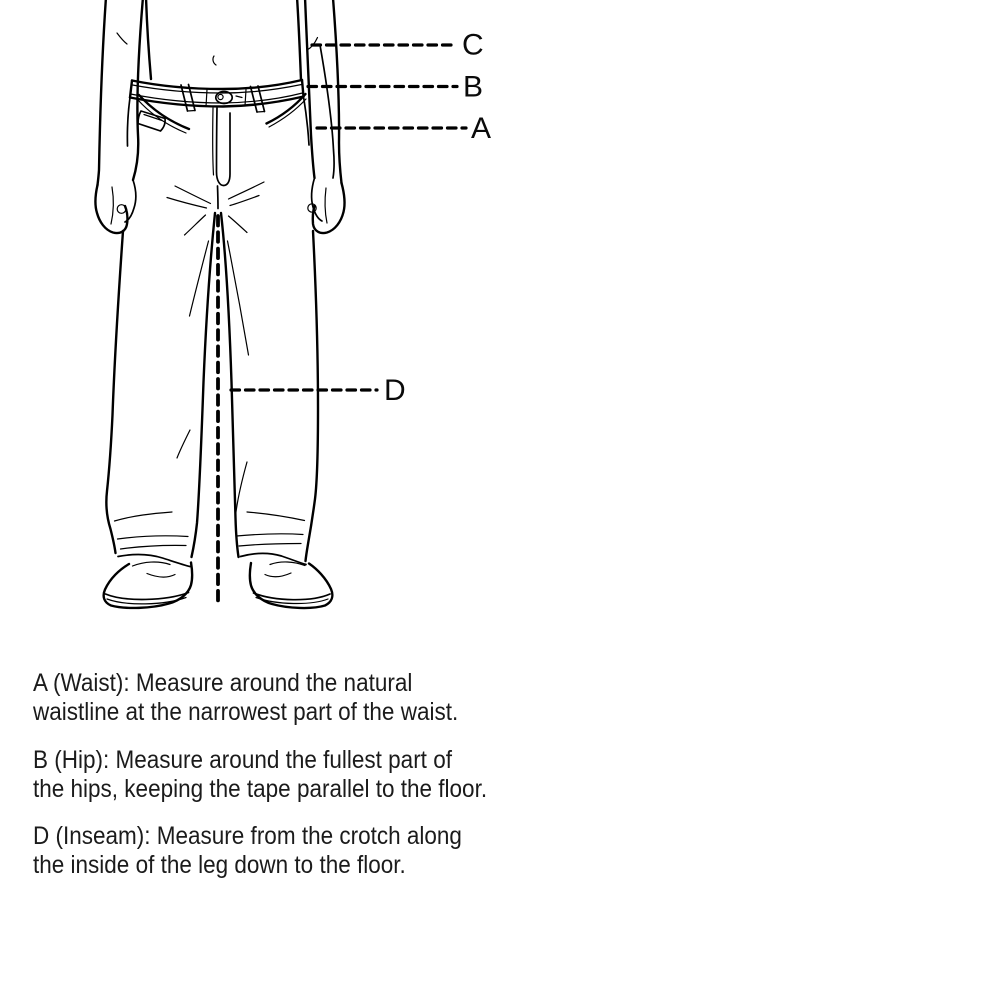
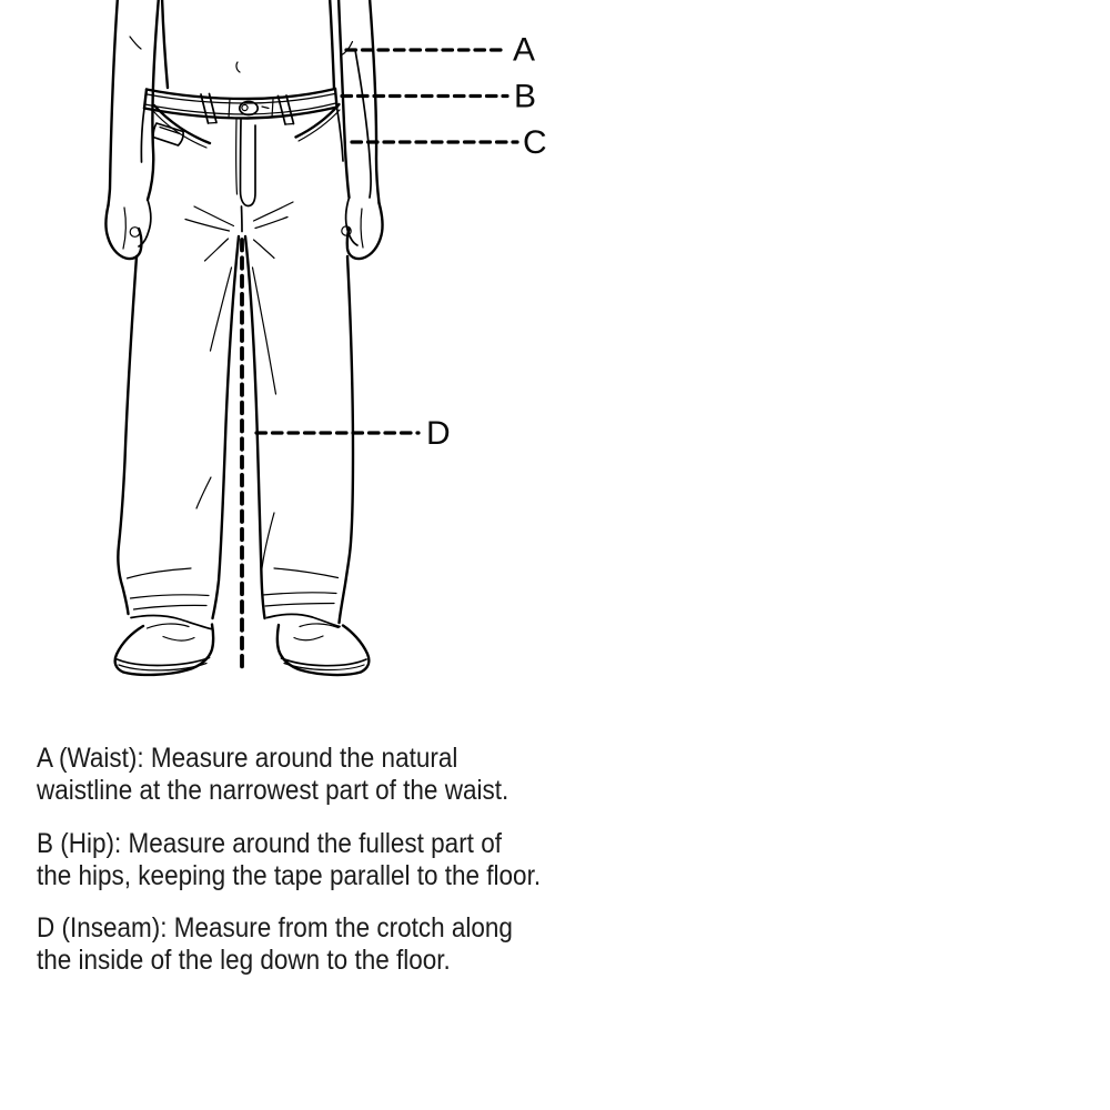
- C
+ A
  B
- A
+ C
  D
  A (Waist): Measure around the natural
  waistline at the narrowest part of the waist.
  B (Hip): Measure around the fullest part of
  the hips, keeping the tape parallel to the floor.
  D (Inseam): Measure from the crotch along
  the inside of the leg down to the floor.
